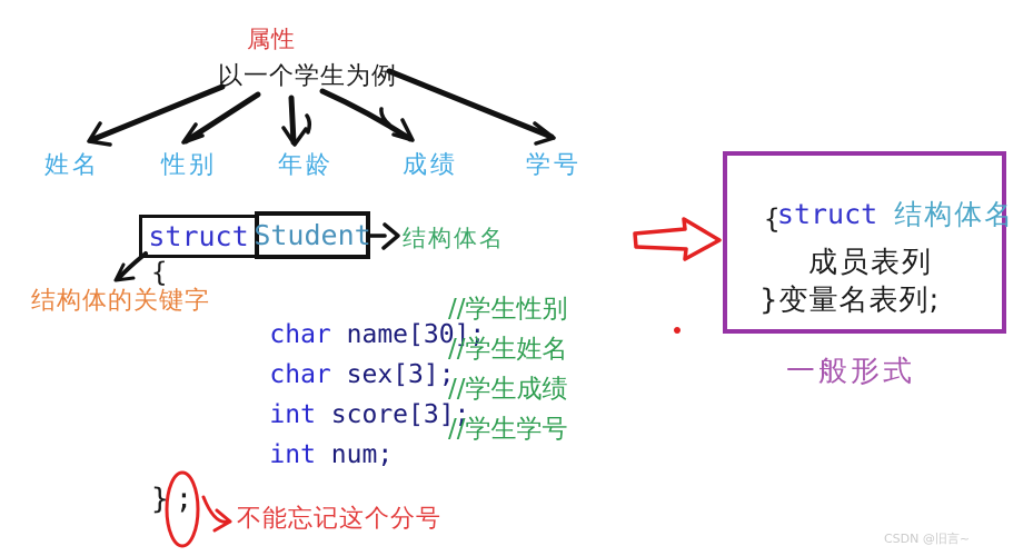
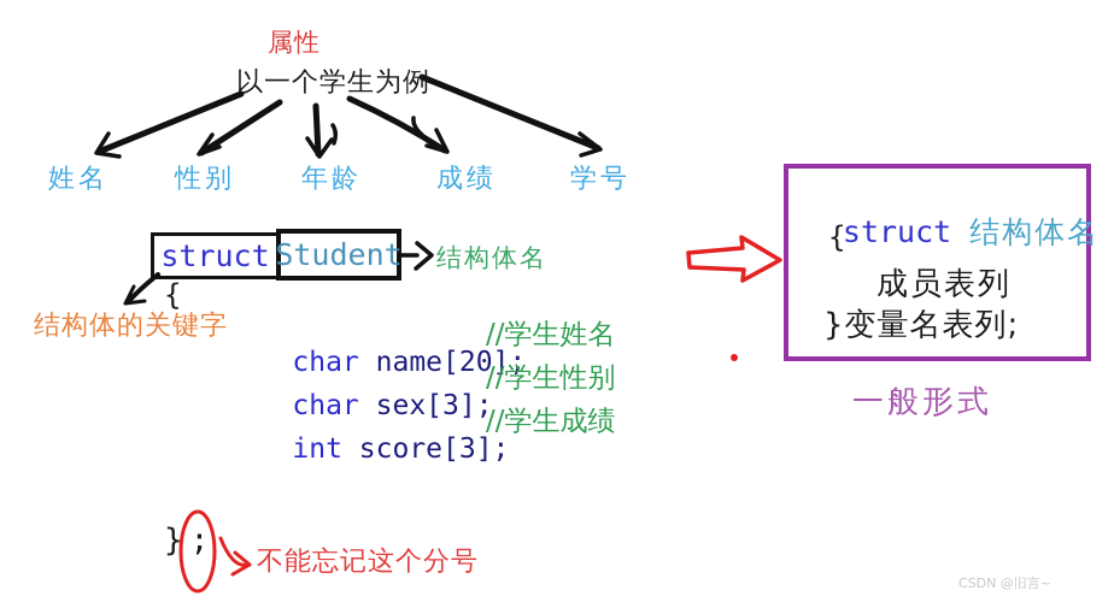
  属性
  以一个学生为例
  姓名
  性别
  年龄
  成绩
  学号
  struct
  Student
  结构体名
  结构体的关键字
  {
- char name[30];
+ char name[20];
- //学生性别
+ //学生姓名
  char sex[3];
- //学生姓名
+ //学生性别
  int score[3];
  //学生成绩
- int num;
- //学生学号
  };
  不能忘记这个分号
  struct 结构体名
  {
  成员表列
  }变量名表列;
  一般形式
  CSDN @旧言~
